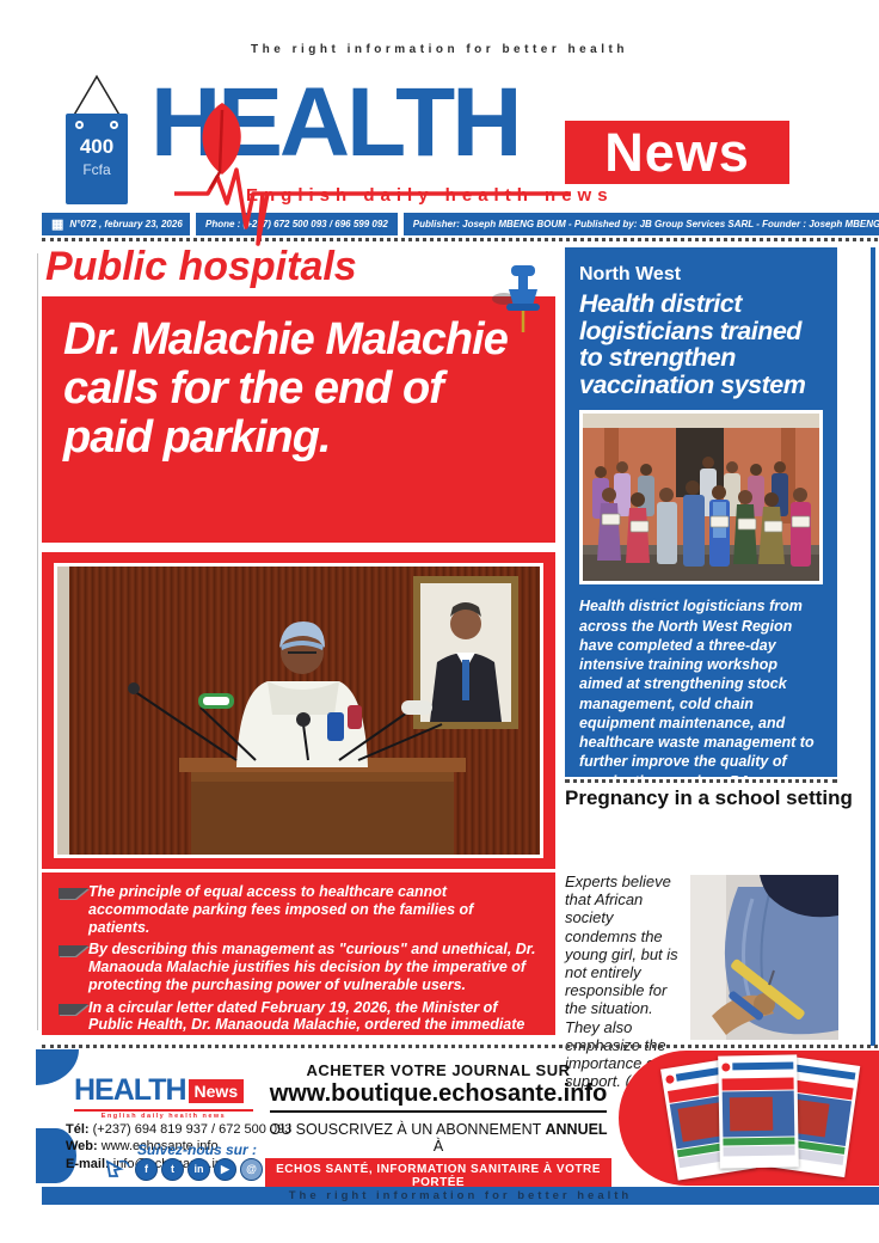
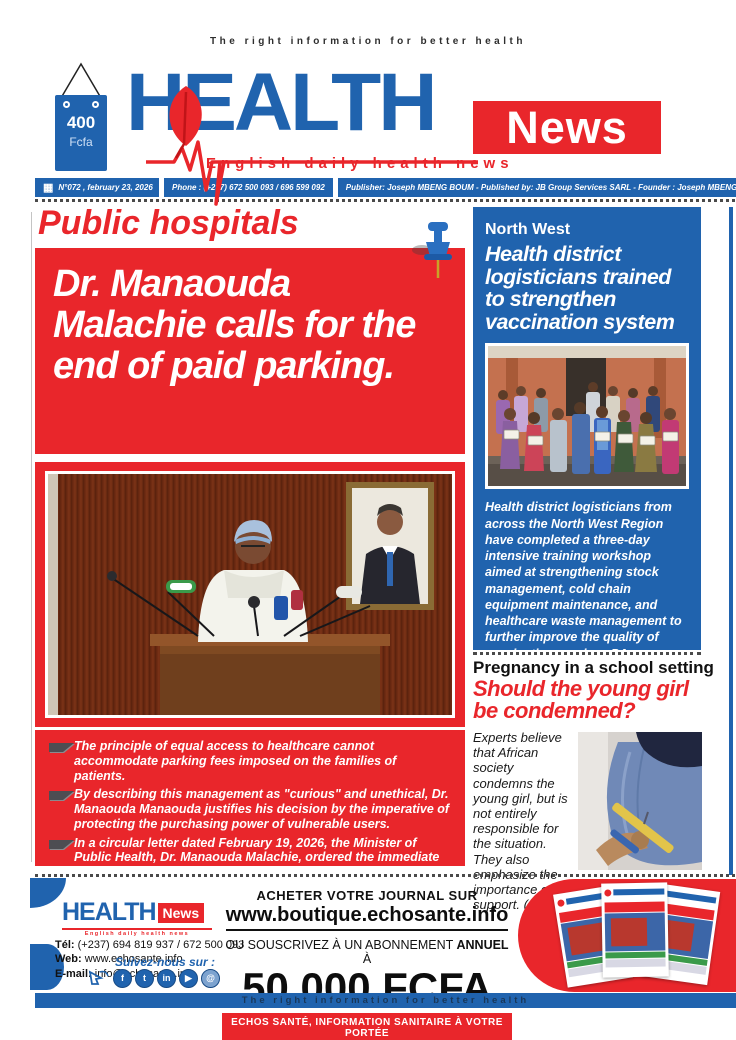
  The right information for better health
  400
  Fcfa
  HEALTH
  News
  ▦
  N°072 , february 23, 2026
  Phone :+27) 672 500 093 / 696 599 092
  Publisher: Joseph MBENG BOUM - Published by: JB Group Services SARL - Founder : Joseph MBENG
  Public hospitals
- Dr. Malachie Malachie calls for the end of paid parking.
+ Dr. Manaouda Malachie calls for the end of paid parking.
  The principle of equal access to healthcare cannot accommodate parking fees imposed on the families of patients.
- By describing this management as "curious" and unethical, Dr. Manaouda Malachie justifies his decision by the imperative of protecting the purchasing power of vulnerable users.
+ By describing this management as "curious" and unethical, Dr. Manaouda Manaouda justifies his decision by the imperative of protecting the purchasing power of vulnerable users.
  In a circular letter dated February 19, 2026, the Minister of Public Health, Dr. Manaouda Malachie, ordered the immediate elimination of paid parking in all public health facilities in
  North West
  Health district logisticians trained to strengthen vaccination system
  Health district logisticians from across the North West Region have completed a three-day intensive training workshop aimed at strengthening stock management, cold chain equipment maintenance, and healthcare waste management to further improve the quality of vaccination services.P4
  Pregnancy in a school setting
+ Should the young girl be condemned?
  Experts believe that African society condemns the young girl, but is not entirely responsible for the situation. They also emphasize the importance support.
  HEALTH
  News
  Tél: (+237) 694 819 937 / 672 500 093
  Web: www.echosante.info
  Suivez-nous sur :
  f
  t
  in
  ▶
  @
  ACHETER VOTRE JOURNAL SUR
  www.boutique.echosante.info
  OU SOUSCRIVEZ À UN ABONNEMENT ANNUEL À
+ 50.000 FCFA
  ECHOS SANTÉ, INFORMATION SANITAIRE À VOTRE PORTÉE
  The right information for better health
